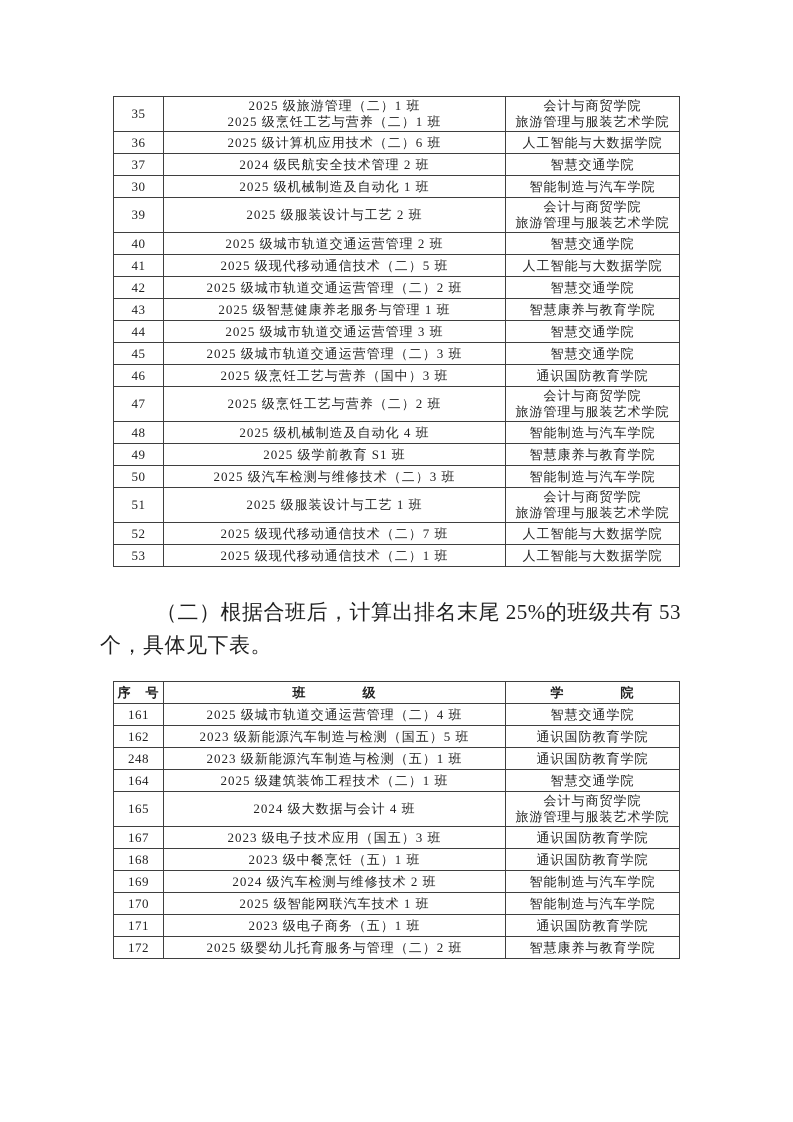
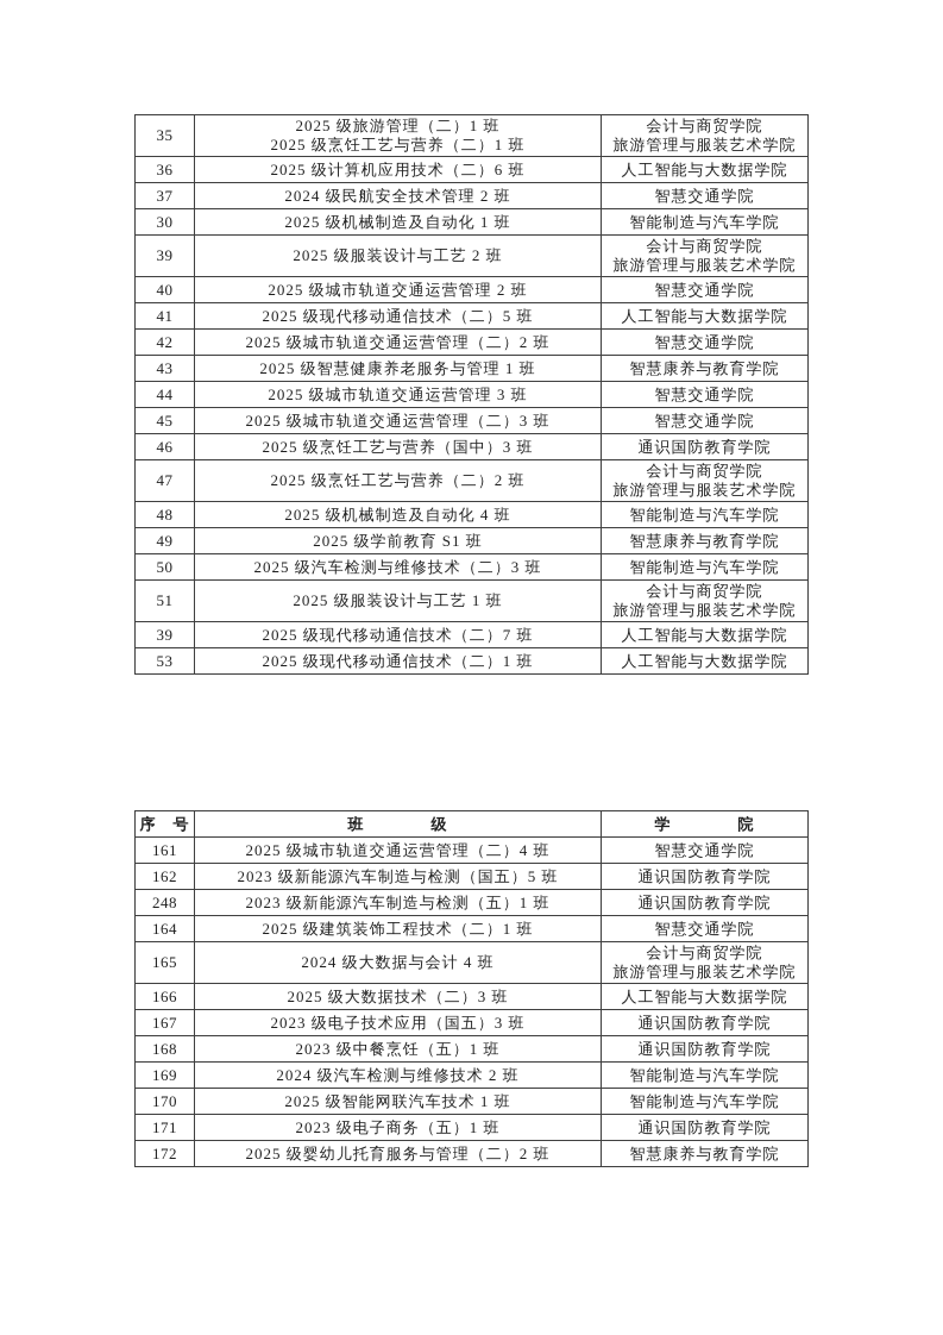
  35	2025 级旅游管理（二）1 班2025 级烹饪工艺与营养（二）1 班	会计与商贸学院旅游管理与服装艺术学院
  36	2025 级计算机应用技术（二）6 班	人工智能与大数据学院
  37	2024 级民航安全技术管理 2 班	智慧交通学院
  30	2025 级机械制造及自动化 1 班	智能制造与汽车学院
  39	2025 级服装设计与工艺 2 班	会计与商贸学院旅游管理与服装艺术学院
  40	2025 级城市轨道交通运营管理 2 班	智慧交通学院
  41	2025 级现代移动通信技术（二）5 班	人工智能与大数据学院
  42	2025 级城市轨道交通运营管理（二）2 班	智慧交通学院
  43	2025 级智慧健康养老服务与管理 1 班	智慧康养与教育学院
  44	2025 级城市轨道交通运营管理 3 班	智慧交通学院
  45	2025 级城市轨道交通运营管理（二）3 班	智慧交通学院
  46	2025 级烹饪工艺与营养（国中）3 班	通识国防教育学院
  47	2025 级烹饪工艺与营养（二）2 班	会计与商贸学院旅游管理与服装艺术学院
  48	2025 级机械制造及自动化 4 班	智能制造与汽车学院
  49	2025 级学前教育 S1 班	智慧康养与教育学院
  50	2025 级汽车检测与维修技术（二）3 班	智能制造与汽车学院
  51	2025 级服装设计与工艺 1 班	会计与商贸学院旅游管理与服装艺术学院
- 52	2025 级现代移动通信技术（二）7 班	人工智能与大数据学院
+ 39	2025 级现代移动通信技术（二）7 班	人工智能与大数据学院
  53	2025 级现代移动通信技术（二）1 班	人工智能与大数据学院
- （二）根据合班后，计算出排名末尾 25%的班级共有 53
- 个，具体见下表。
  序 号	班 级	学 院
  161	2025 级城市轨道交通运营管理（二）4 班	智慧交通学院
  162	2023 级新能源汽车制造与检测（国五）5 班	通识国防教育学院
  248	2023 级新能源汽车制造与检测（五）1 班	通识国防教育学院
  164	2025 级建筑装饰工程技术（二）1 班	智慧交通学院
  165	2024 级大数据与会计 4 班	会计与商贸学院旅游管理与服装艺术学院
+ 166	2025 级大数据技术（二）3 班	人工智能与大数据学院
  167	2023 级电子技术应用（国五）3 班	通识国防教育学院
  168	2023 级中餐烹饪（五）1 班	通识国防教育学院
  169	2024 级汽车检测与维修技术 2 班	智能制造与汽车学院
  170	2025 级智能网联汽车技术 1 班	智能制造与汽车学院
  171	2023 级电子商务（五）1 班	通识国防教育学院
  172	2025 级婴幼儿托育服务与管理（二）2 班	智慧康养与教育学院
